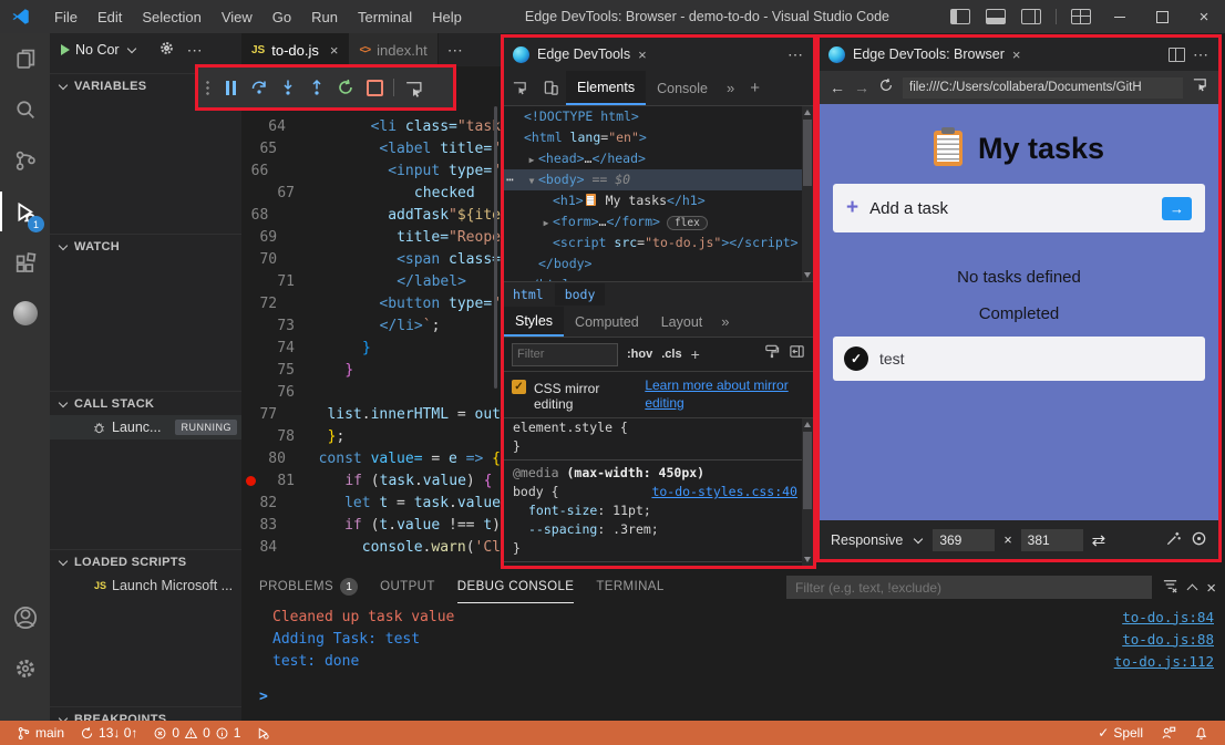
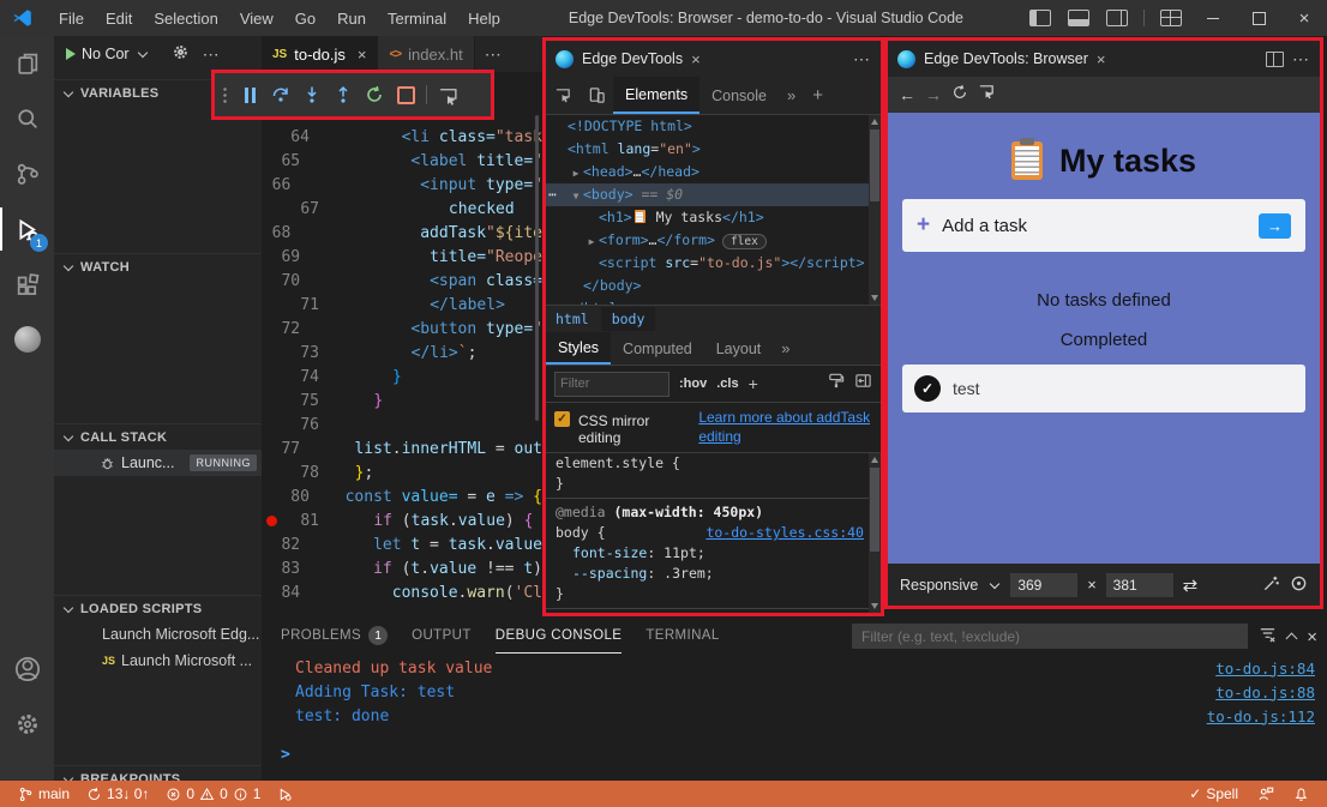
  File
  Edit
  Selection
  View
  Go
  Run
  Terminal
  Help
  Edge DevTools: Browser - demo-to-do - Visual Studio Code
  ×
  1
  No Cor
  ⋯
  VARIABLES
  WATCH
  CALL STACK
  Launc...
  RUNNING
  LOADED SCRIPTS
+ Launch Microsoft Edg...
  JS
  Launch Microsoft ...
  BREAKPOINTS
  JS
  to-do.js
  ×
  <>
  index.ht
  ⋯
  64
  <li class="tas
  65
  <label title=
  66
  <input type=
  67
  checked
  68
  addTask"${it
  69
  title="Reop
  70
  <span class
  71
  </label>
  72
  <button type=
  73
  </li>`;
  74
  }
  75
  }
  76
  77
  list.innerHTML = out
  78
  };
  80
  const value= = e => {
  81
  if (task.value) {
  82
  let t = task.value
  83
  if (t.value !== t)
  84
  console.warn('Cl
  Edge DevTools
  ×
  ⋯
  Elements
  Console
  »
  +
  <!DOCTYPE html>
  <html lang="en">
  ▶ <head>…</head>
  ⋯
  ▼ <body> == $0
  <h1> My tasks</h1>
  ▶ <form>…</form> flex
  <script src="to-do.js"></script>
  </body>
  html
  body
  Styles
  Computed
  Layout
  »
  Filter
  :hov
  .cls
  +
  ✓
  CSS mirror editing
- Learn more about mirror editing
+ Learn more about addTask editing
  element.style {
  }
  @media
  (max-width: 450px)
  body {
  to-do-styles.css:40
  font-size
  :
  11pt;
  --spacing
  :
  .3rem;
  }
  Edge DevTools: Browser
  ×
  ⋯
  ←
  →
- file:///C:/Users/collabera/Documents/GitH
  My tasks
  +
  Add a task
  →
  No tasks defined
  Completed
  ✓
  test
  Responsive
  369
  ×
  381
  ⇄
  PROBLEMS
  1
  OUTPUT
  DEBUG CONSOLE
  TERMINAL
  Filter (e.g. text, !exclude)
  ×
  Cleaned up task value
  to-do.js:84
  Adding Task: test
  to-do.js:88
  test: done
  to-do.js:112
  >
  main
  13↓ 0↑
  0
  0
  1
  ✓
  Spell
